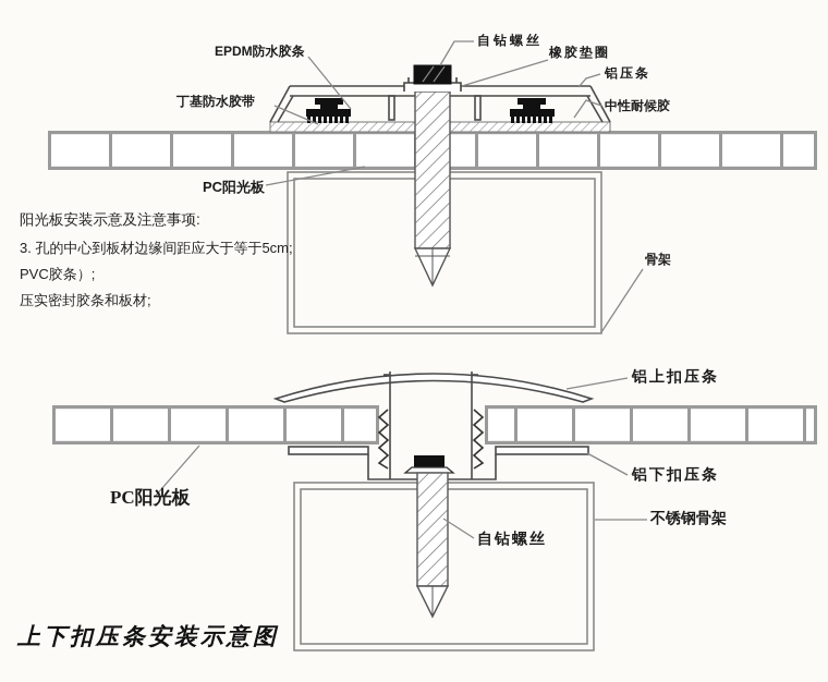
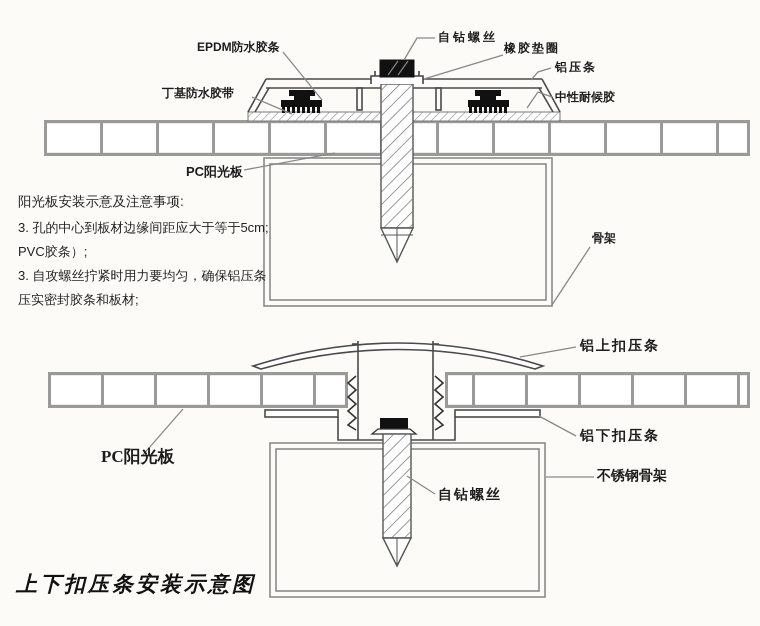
  EPDM防水胶条
  丁基防水胶带
  自钻螺丝
  橡胶垫圈
  铝压条
  中性耐候胶
  PC阳光板
  骨架
  阳光板安装示意及注意事项:
  3. 孔的中心到板材边缘间距应大于等于5cm;
  PVC胶条）;
+ 3. 自攻螺丝拧紧时用力要均匀，确保铝压条
  压实密封胶条和板材;
  铝上扣压条
  铝下扣压条
  不锈钢骨架
  PC阳光板
  自钻螺丝
  上下扣压条安装示意图
